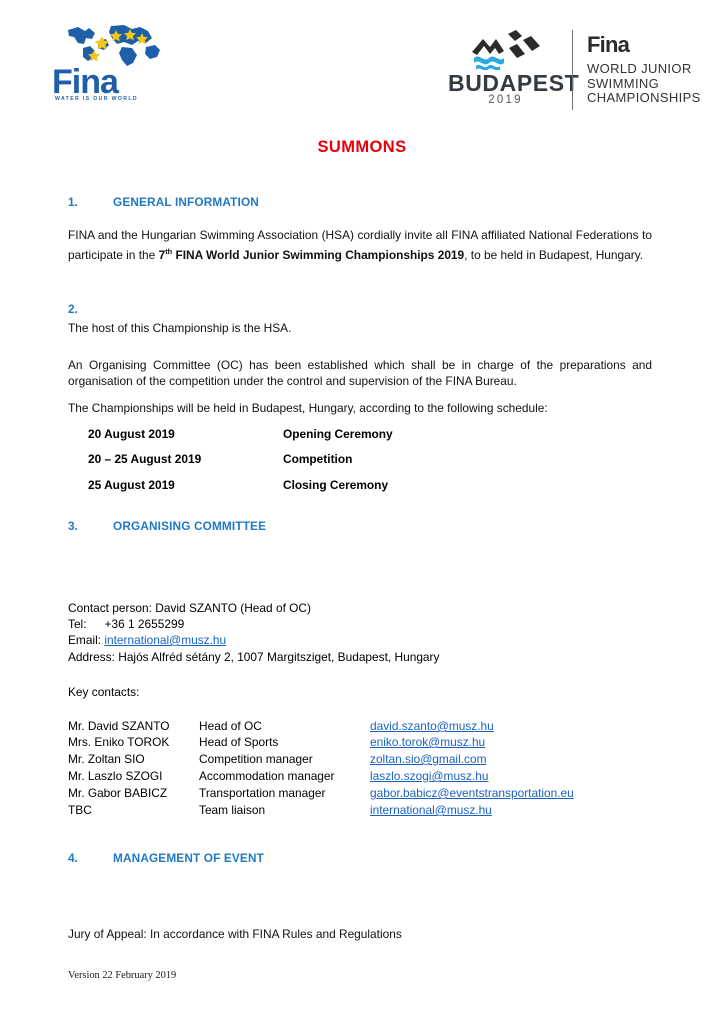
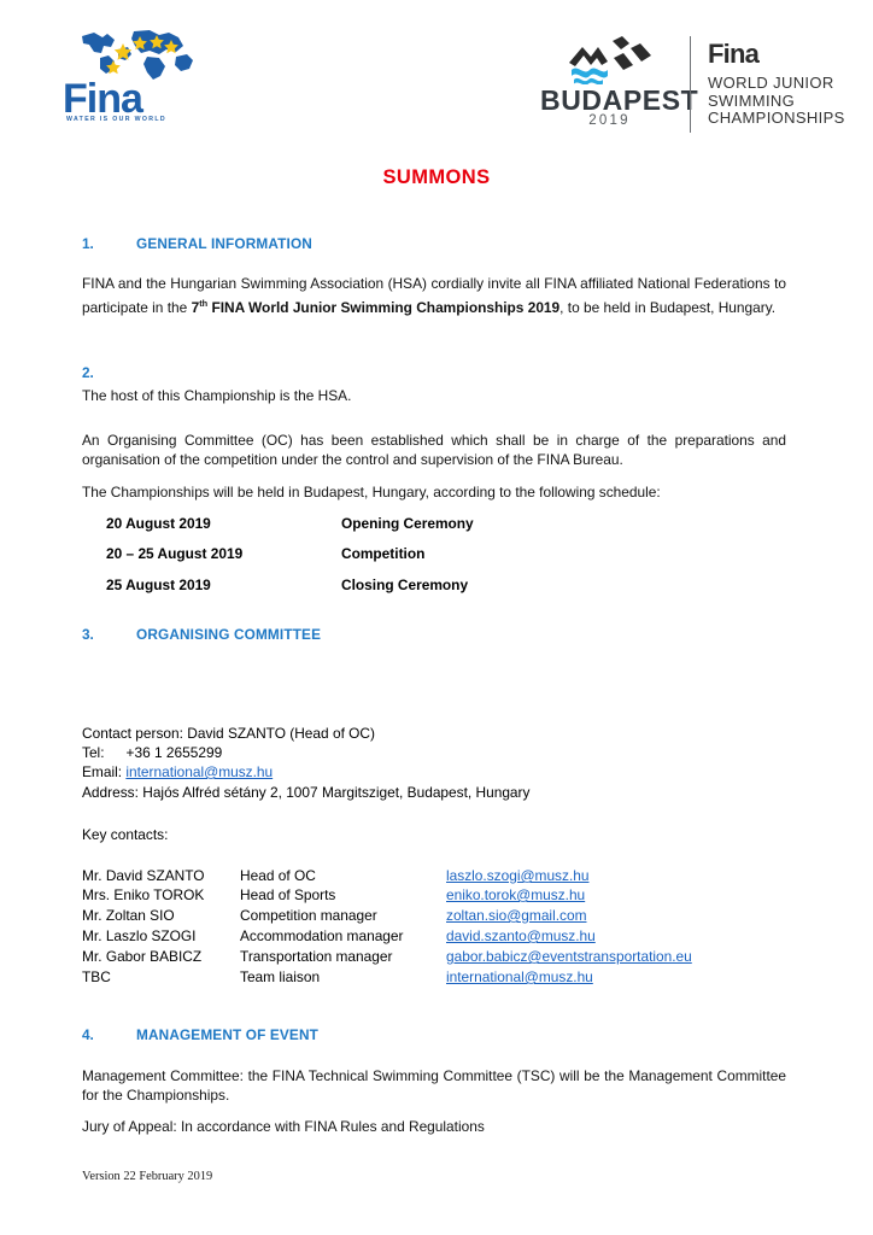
  Fina
  BUDAPES
  2019
  Fina
  WORLD JUNIOR
  SWIMMING
  CHAMPIONSHIPS
  SUMMONS
  1.
  GENERAL INFORMATION
  FINA and the Hungarian Swimming Association (HSA) cordially invite all FINA affiliated National Federations to participate in the 7th FINA World Junior Swimming Championships 2019, to be held in Budapest, Hungary.
  2.
  The host of this Championship is the HSA.
  An Organising Committee (OC) has been established which shall be in charge of the preparations and organisation of the competition under the control and supervision of the FINA Bureau.
  The Championships will be held in Budapest, Hungary, according to the following schedule:
  20 August 2019
  Opening Ceremony
  20 – 25 August 2019
  Competition
  25 August 2019
  Closing Ceremony
  3.
  ORGANISING COMMITTEE
  Contact person: David SZANTO (Head of OC)
  Tel: +36 1 2655299
  Email: international@musz.hu
  Address: Hajós Alfréd sétány 2, 1007 Margitsziget, Budapest, Hungary
  Key contacts:
  Mr. David SZANTO
  Head of OC
- david.szanto@musz.hu
+ laszlo.szogi@musz.hu
  Mrs. Eniko TOROK
  Head of Sports
  eniko.torok@musz.hu
  Mr. Zoltan SIO
  Competition manager
  zoltan.sio@gmail.com
  Mr. Laszlo SZOGI
  Accommodation manager
- laszlo.szogi@musz.hu
+ david.szanto@musz.hu
  Mr. Gabor BABICZ
  Transportation manager
  gabor.babicz@eventstransportation.eu
  TBC
  Team liaison
  international@musz.hu
  4.
  MANAGEMENT OF EVENT
+ Management Committee: the FINA Technical Swimming Committee (TSC) will be the Management Committee for the Championships.
  Jury of Appeal: In accordance with FINA Rules and Regulations
  Version 22 February 2019
